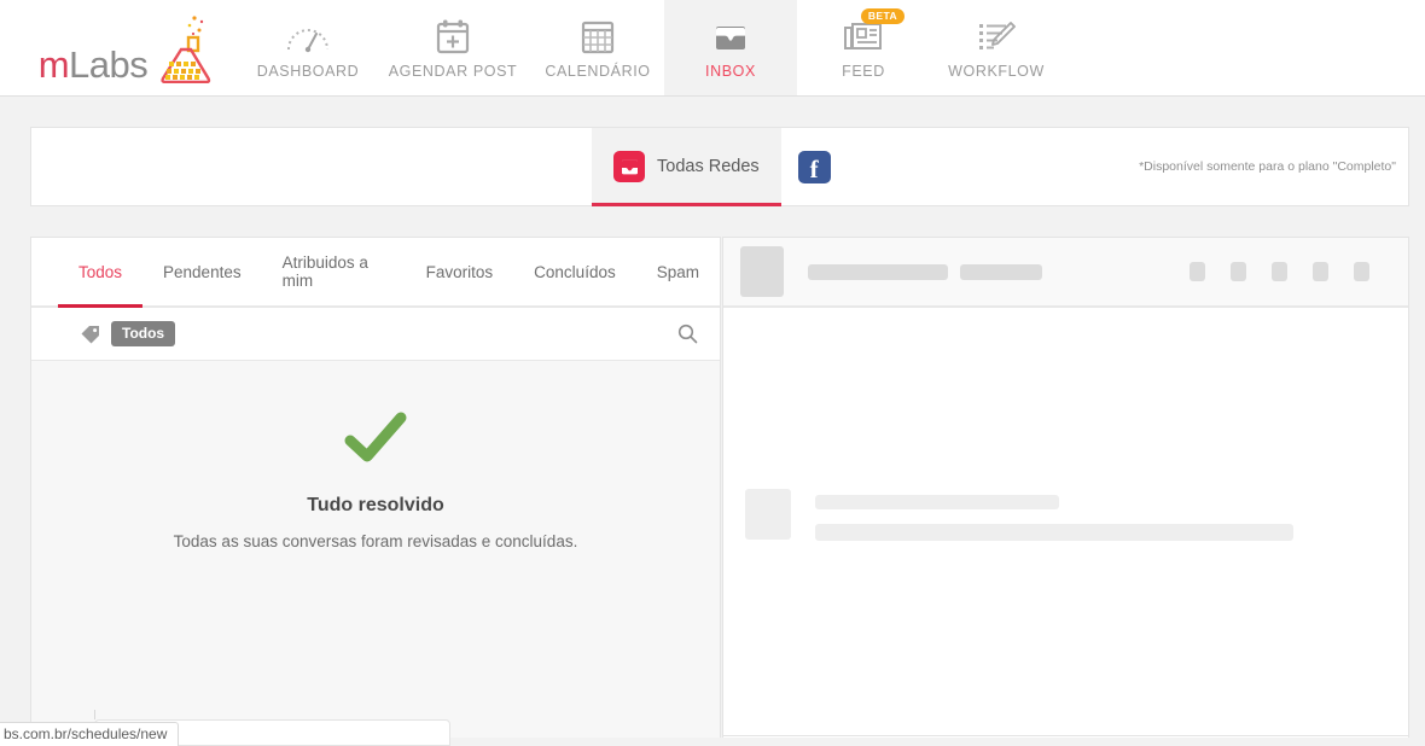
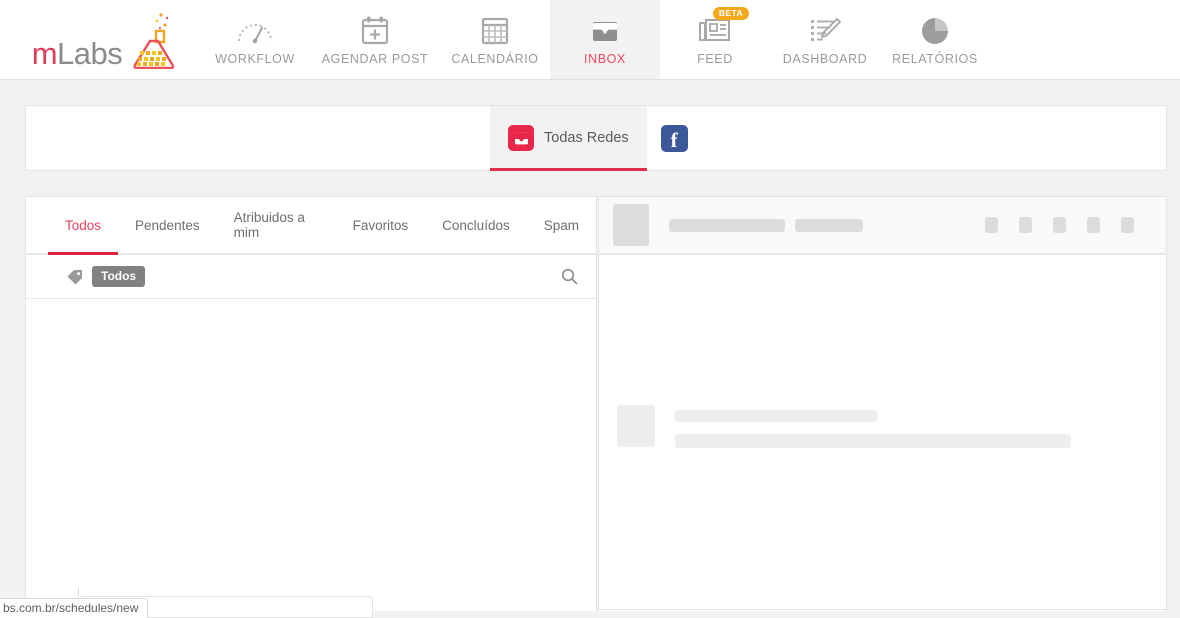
  mLabs
- DASHBOARD
+ WORKFLOW
  AGENDAR POST
  CALENDÁRIO
  INBOX
  BETA
  FEED
- WORKFLOW
+ DASHBOARD
+ RELATÓRIOS
  Todas Redes
  f
- *Disponível somente para o plano "Completo"
  Todos
  Pendentes
  Atribuidos a mim
  Favoritos
  Concluídos
  Spam
  Todos
- Tudo resolvido
- Todas as suas conversas foram revisadas e concluídas.
  bs.com.br/schedules/new
